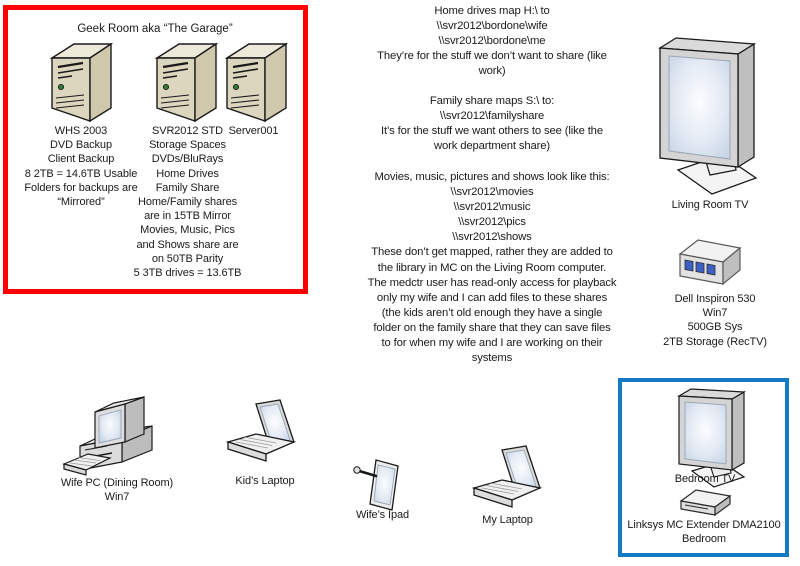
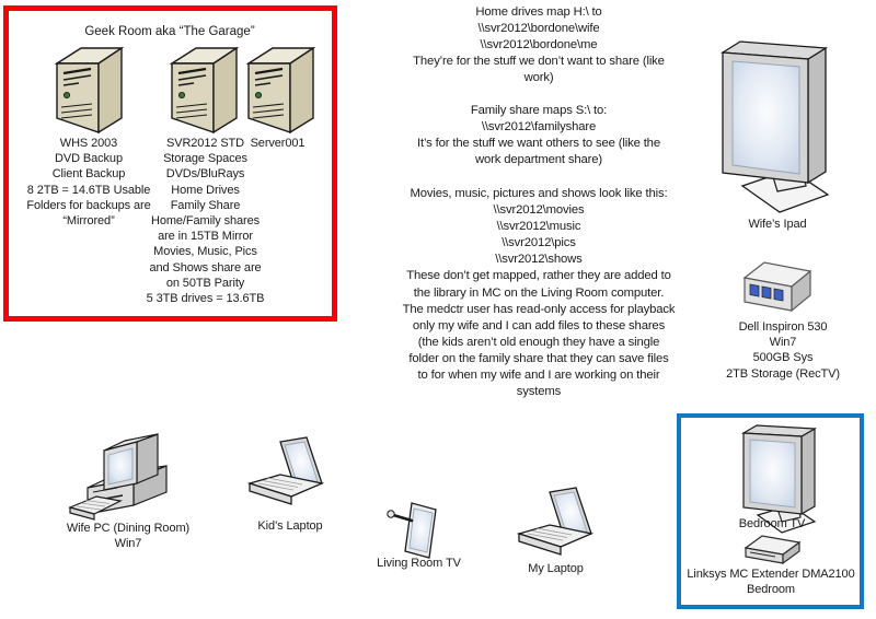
  Geek Room aka “The Garage”
  WHS 2003
  DVD Backup
  Client Backup
  8 2TB = 14.6TB Usable
  Folders for backups are
  “Mirrored”
  SVR2012 STD
  Storage Spaces
  DVDs/BluRays
  Home Drives
  Family Share
  Home/Family shares
  are in 15TB Mirror
  Movies, Music, Pics
  and Shows share are
  on 50TB Parity
  5 3TB drives = 13.6TB
  Server001
  Home drives map H:\ to
  \\svr2012\bordone\wife
  \\svr2012\bordone\me
  They’re for the stuff we don’t want to share (like
  work)
  Family share maps S:\ to:
  \\svr2012\familyshare
  It’s for the stuff we want others to see (like the
  work department share)
  Movies, music, pictures and shows look like this:
  \\svr2012\movies
  \\svr2012\music
  \\svr2012\pics
  \\svr2012\shows
  These don’t get mapped, rather they are added to
  the library in MC on the Living Room computer.
  The medctr user has read-only access for playback
  only my wife and I can add files to these shares
  (the kids aren’t old enough they have a single
  folder on the family share that they can save files
  to for when my wife and I are working on their
  systems
- Living Room TV
+ Wife’s Ipad
  Dell Inspiron 530
  Win7
  500GB Sys
  2TB Storage (RecTV)
  Bedroom TV
  Linksys MC Extender DMA2100
  Bedroom
  Wife PC (Dining Room)
  Win7
  Kid’s Laptop
- Wife’s Ipad
+ Living Room TV
  My Laptop
